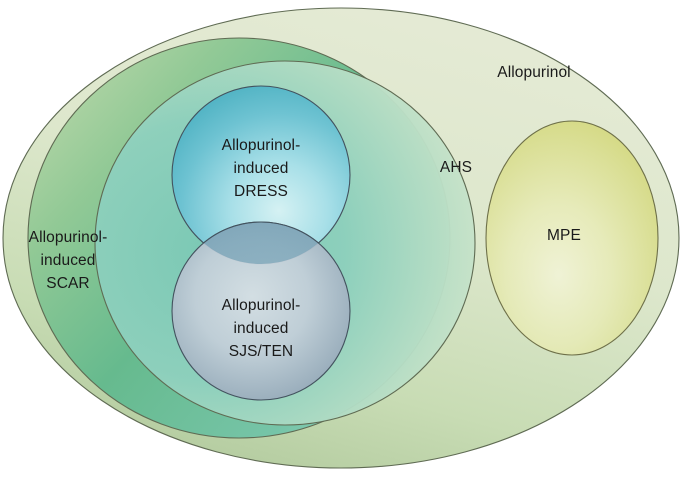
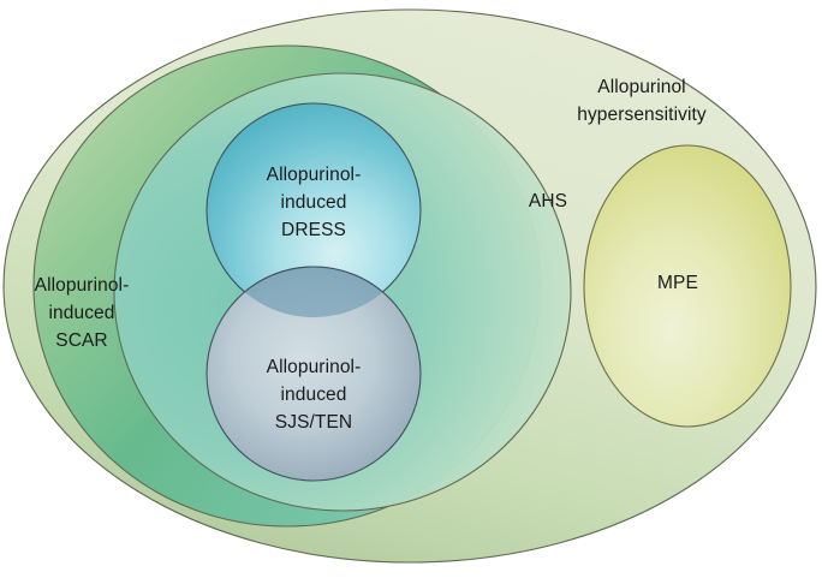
  Allopurinol
+ hypersensitivity
  Allopurinol-
  induced
  SCAR
  AHS
  Allopurinol-
  induced
  DRESS
  Allopurinol-
  induced
  SJS/TEN
  MPE
